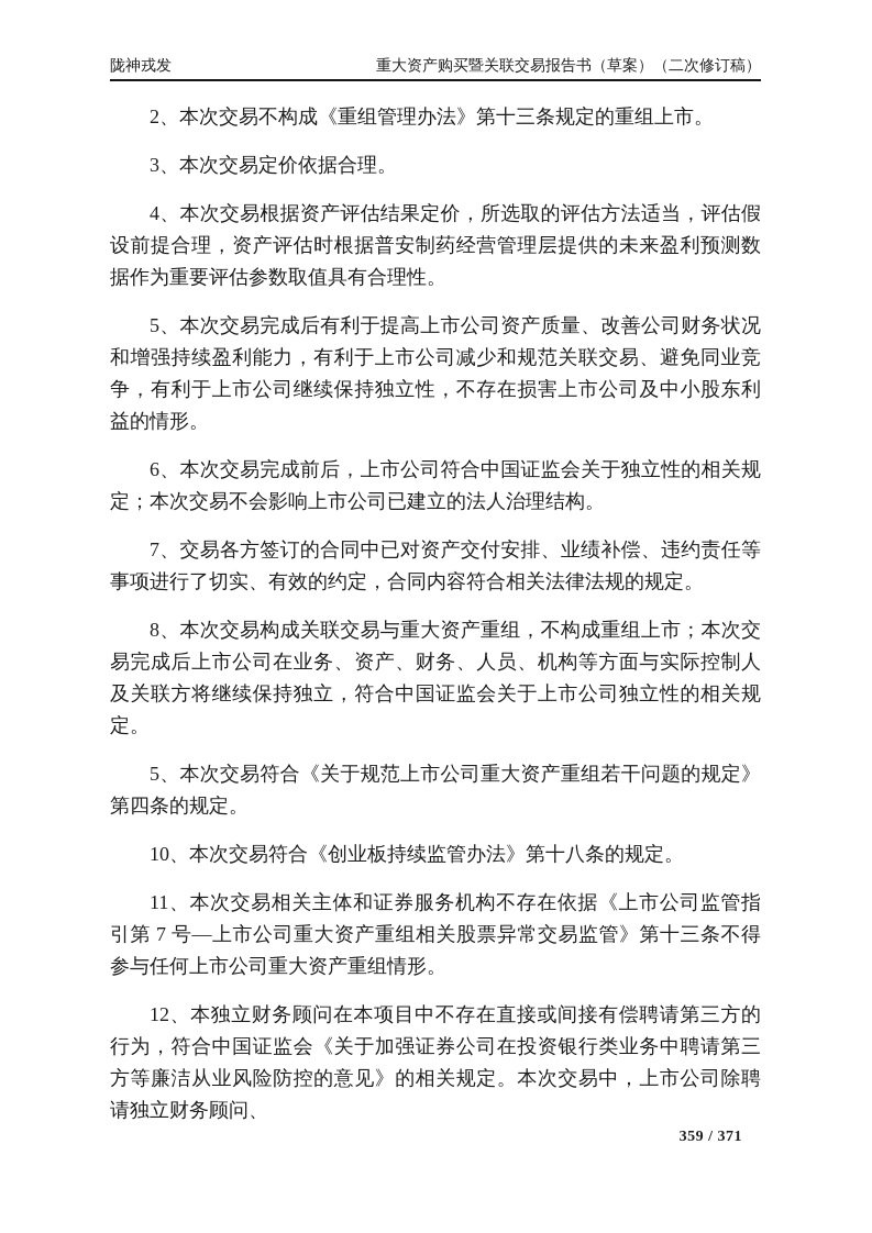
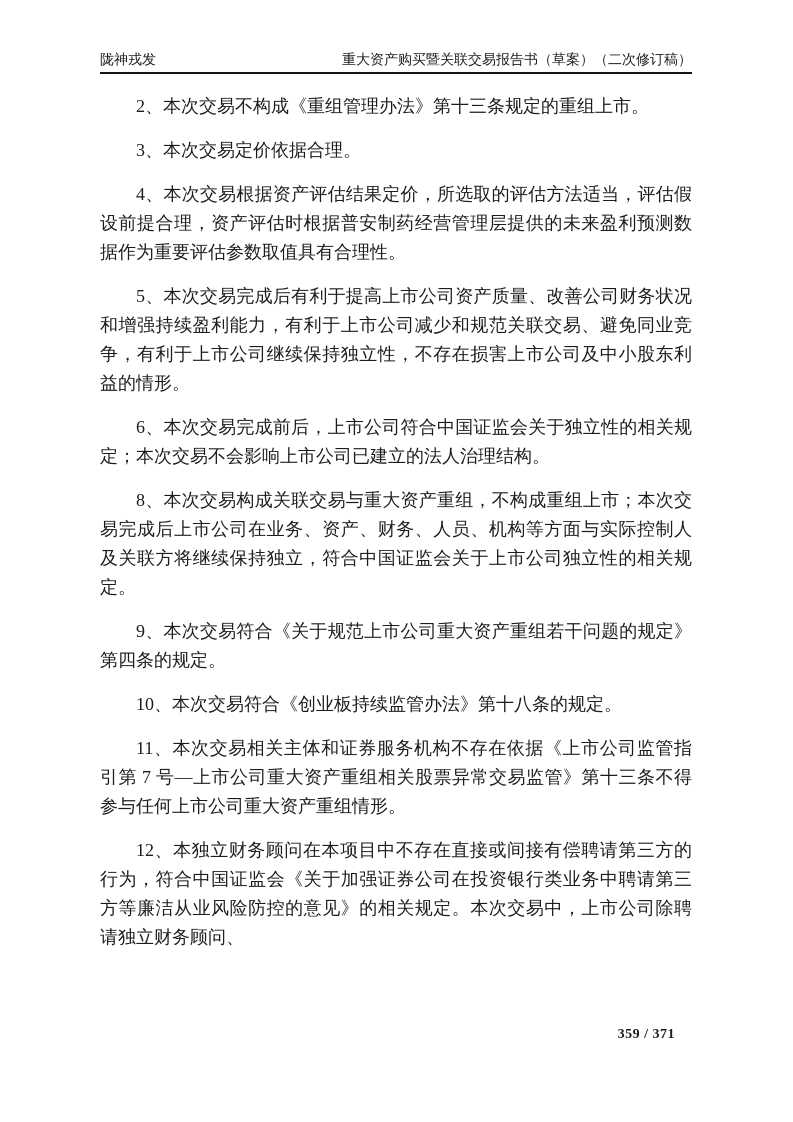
  陇神戎发
  重大资产购买暨关联交易报告书（草案）（二次修订稿）
  2、本次交易不构成《重组管理办法》第十三条规定的重组上市。
  3、本次交易定价依据合理。
  4、本次交易根据资产评估结果定价，所选取的评估方法适当，评估假设前提合理，资产评估时根据普安制药经营管理层提供的未来盈利预测数据作为重要评估参数取值具有合理性。
  5、本次交易完成后有利于提高上市公司资产质量、改善公司财务状况和增强持续盈利能力，有利于上市公司减少和规范关联交易、避免同业竞争，有利于上市公司继续保持独立性，不存在损害上市公司及中小股东利益的情形。
  6、本次交易完成前后，上市公司符合中国证监会关于独立性的相关规定；本次交易不会影响上市公司已建立的法人治理结构。
- 7、交易各方签订的合同中已对资产交付安排、业绩补偿、违约责任等事项进行了切实、有效的约定，合同内容符合相关法律法规的规定。
  8、本次交易构成关联交易与重大资产重组，不构成重组上市；本次交易完成后上市公司在业务、资产、财务、人员、机构等方面与实际控制人及关联方将继续保持独立，符合中国证监会关于上市公司独立性的相关规定。
- 5、本次交易符合《关于规范上市公司重大资产重组若干问题的规定》第四条的规定。
+ 9、本次交易符合《关于规范上市公司重大资产重组若干问题的规定》第四条的规定。
  10、本次交易符合《创业板持续监管办法》第十八条的规定。
  11、本次交易相关主体和证券服务机构不存在依据《上市公司监管指引第 7 号—上市公司重大资产重组相关股票异常交易监管》第十三条不得参与任何上市公司重大资产重组情形。
  12、本独立财务顾问在本项目中不存在直接或间接有偿聘请第三方的行为，符合中国证监会《关于加强证券公司在投资银行类业务中聘请第三方等廉洁从业风险防控的意见》的相关规定。本次交易中，上市公司除聘请独立财务顾问、
  359 / 371
